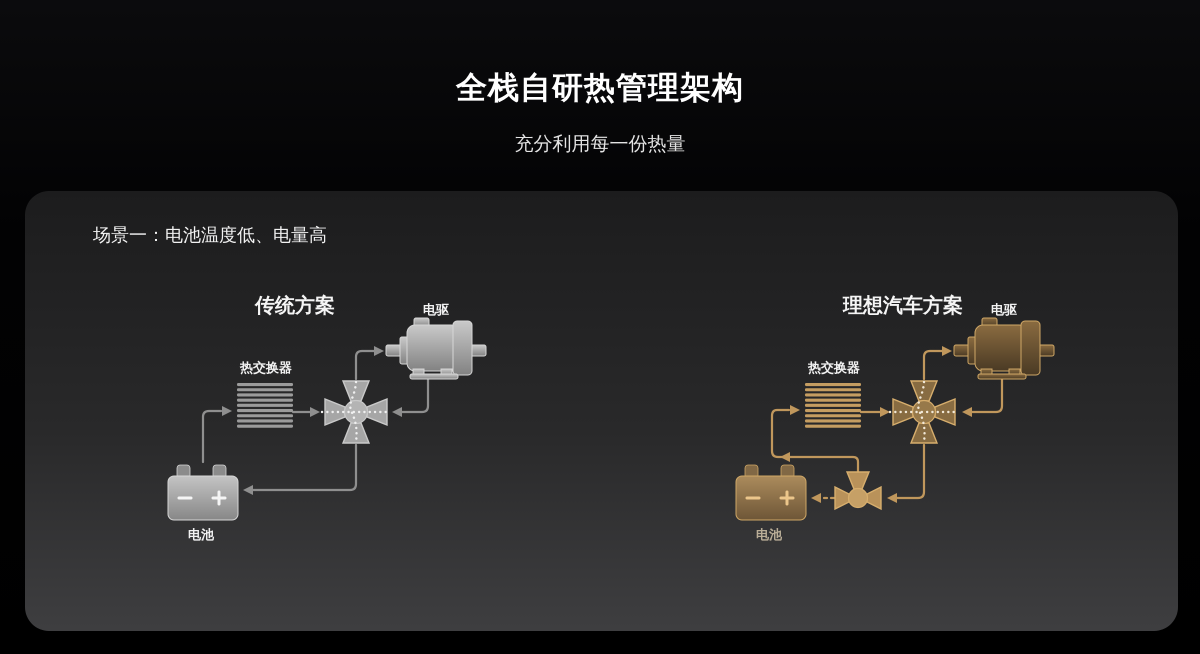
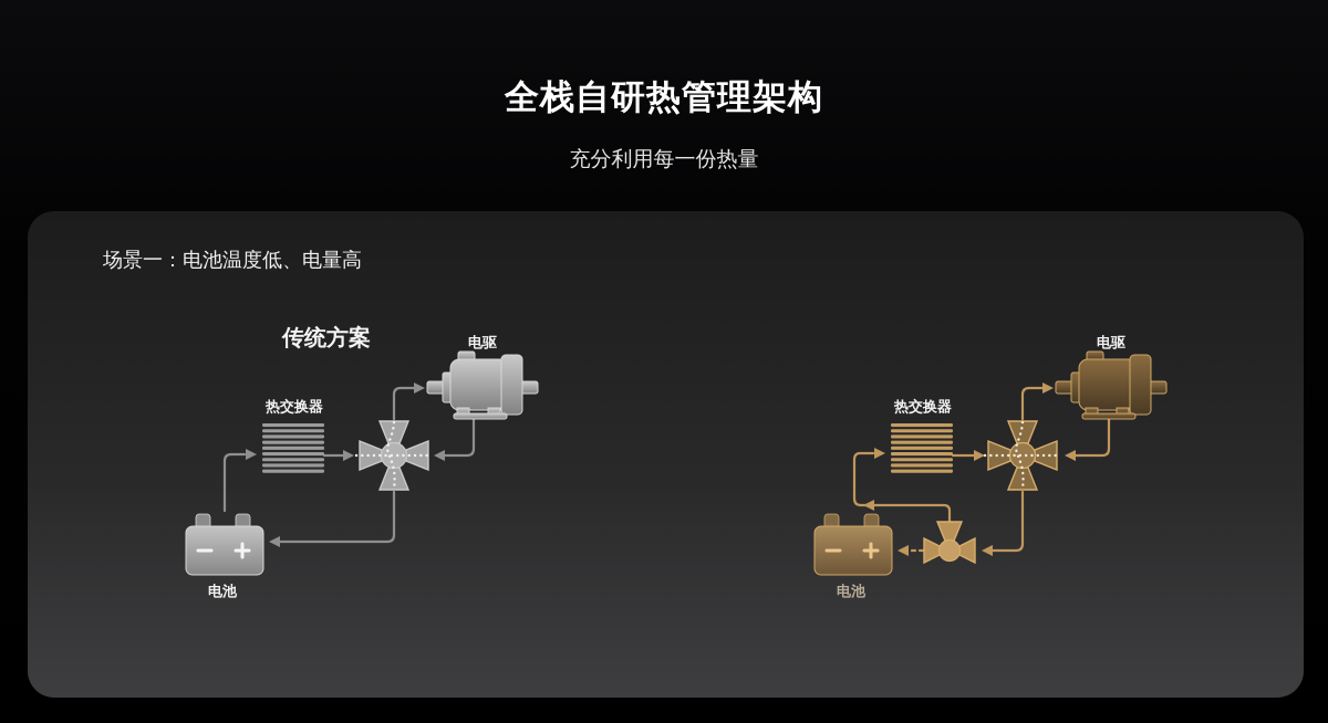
  全栈自研热管理架构
  充分利用每一份热量
  场景一：电池温度低、电量高
  传统方案
  电驱
  热交换器
  电池
- 理想汽车方案
  电驱
  热交换器
  电池
